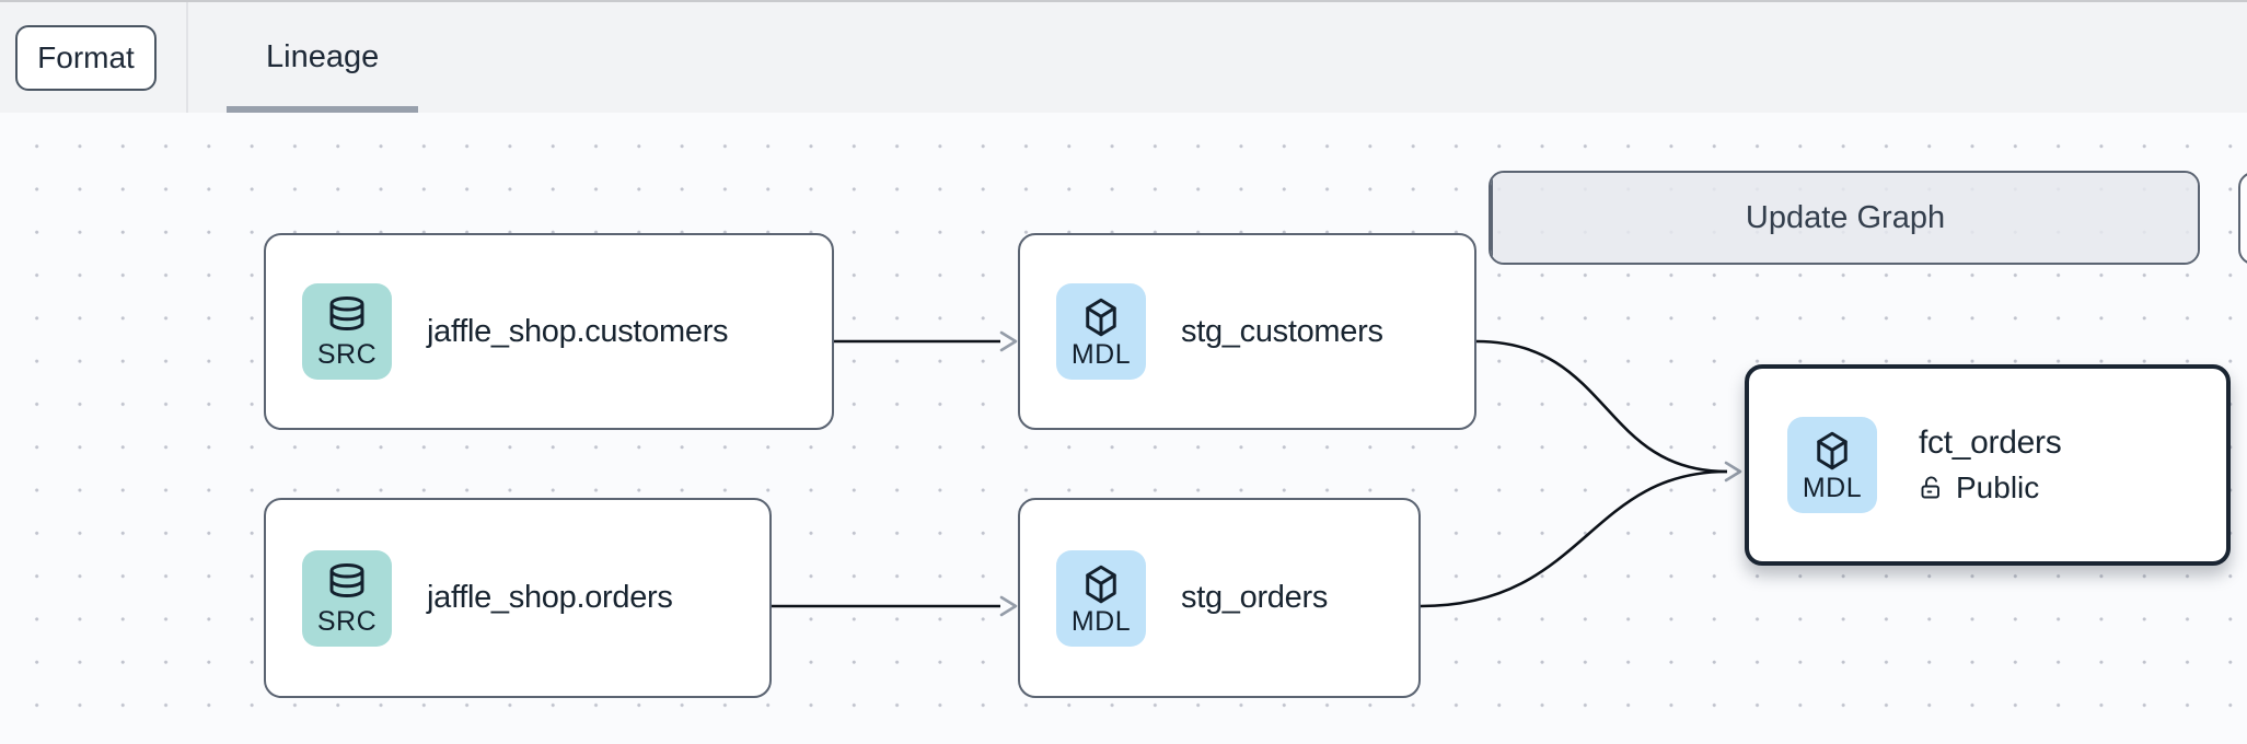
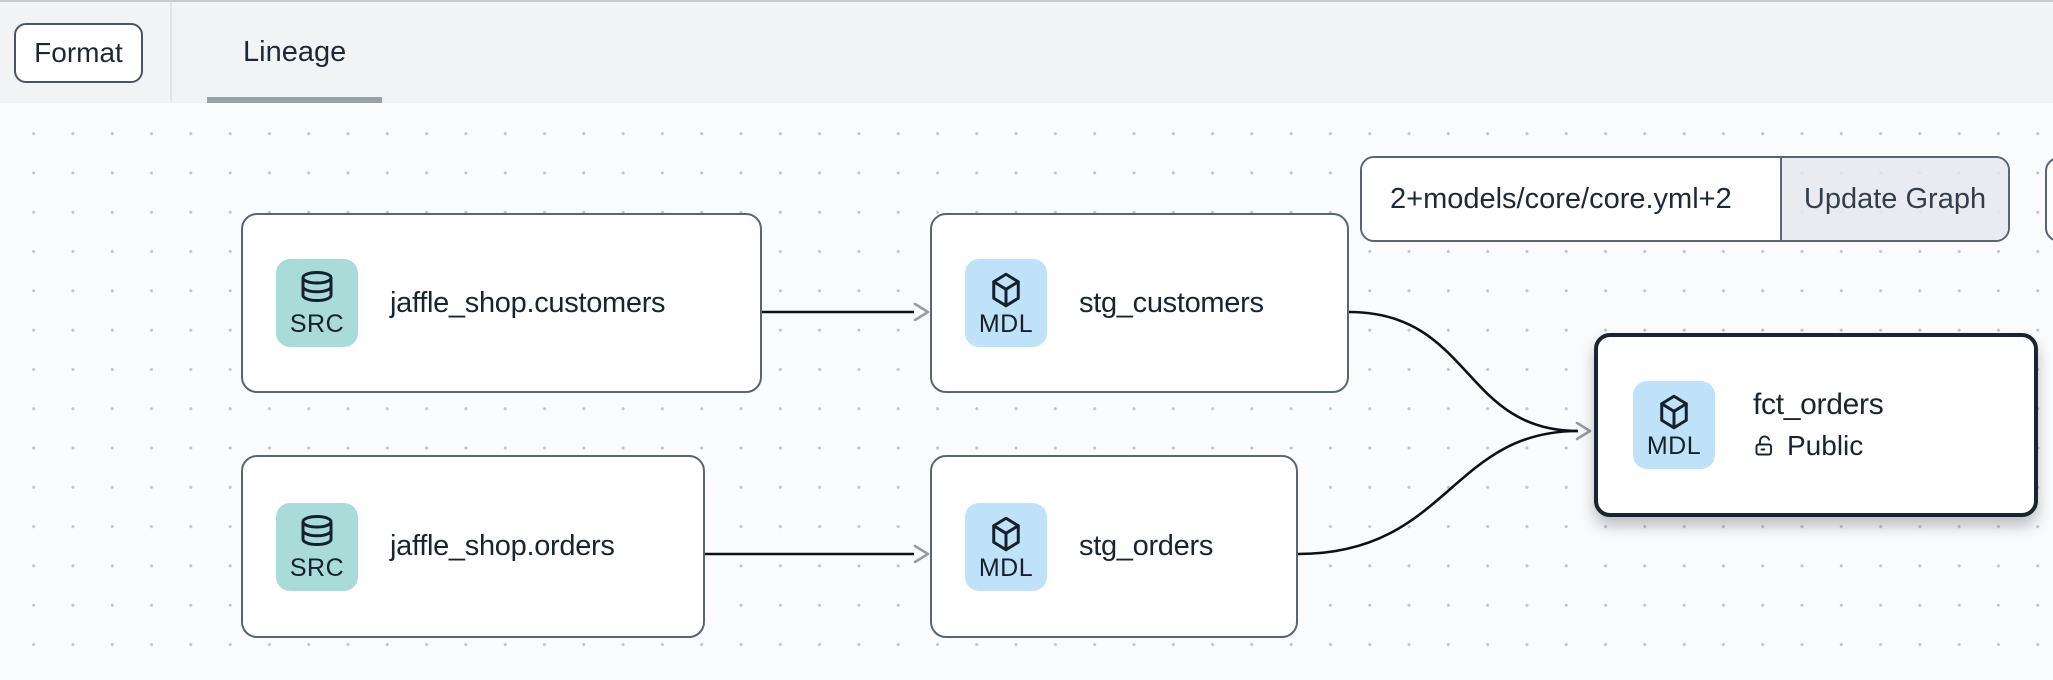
  Format
  Lineage
  SRC
  jaffle_shop.customers
  MDL
  stg_customers
  SRC
  jaffle_shop.orders
  MDL
  stg_orders
  MDL
  fct_orders
  Public
+ 2+models/core/core.yml+2
  Update Graph
